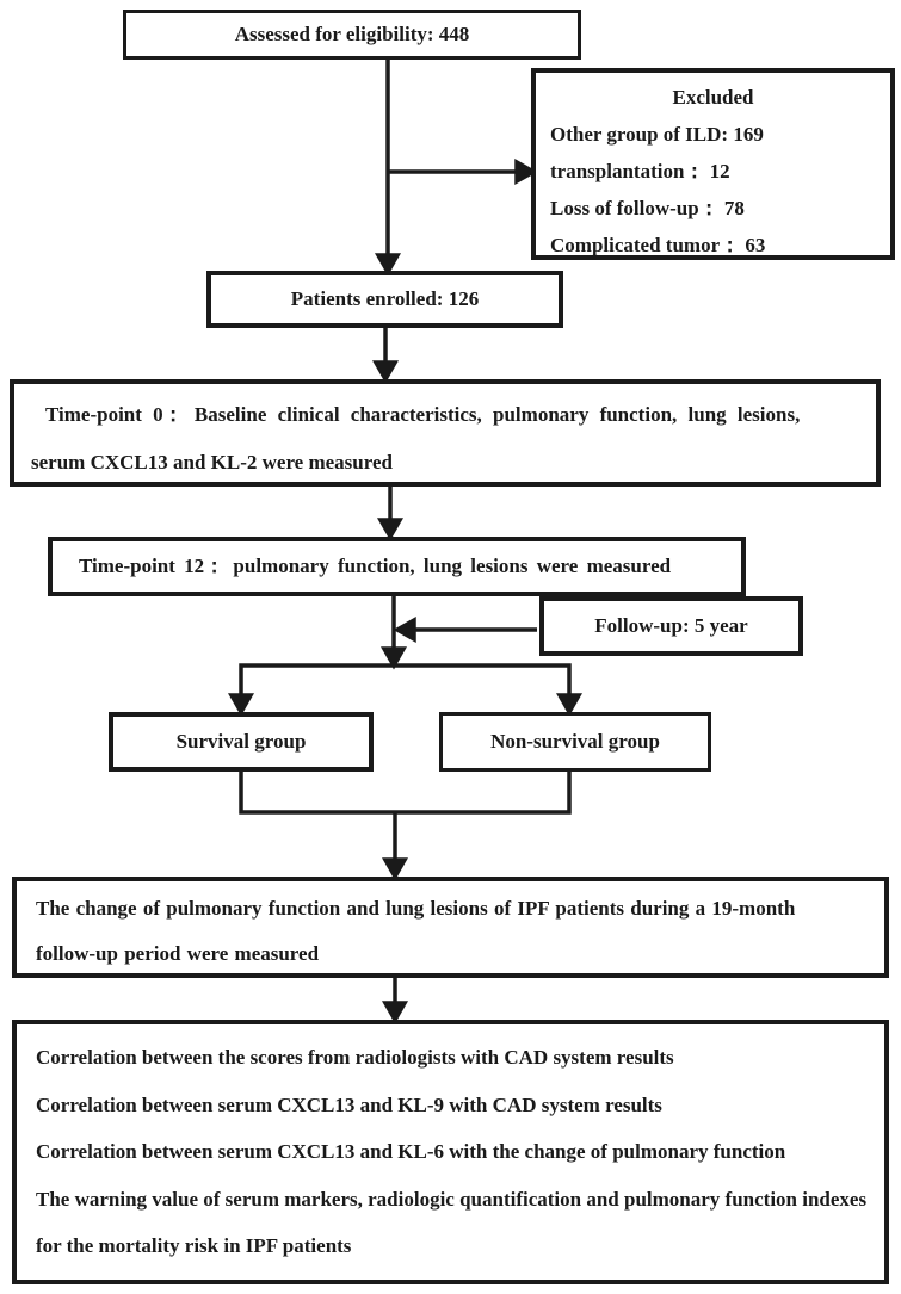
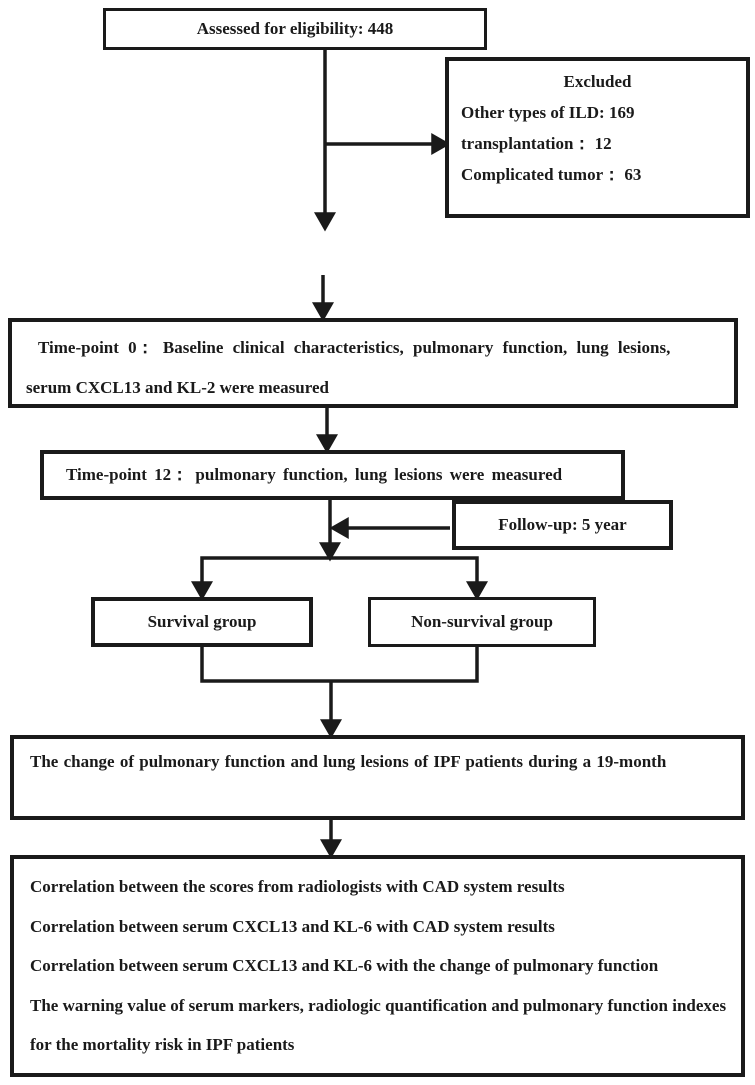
  Assessed for eligibility: 448
  Excluded
- Other group of ILD: 169
+ Other types of ILD: 169
  transplantation： 12
- Loss of follow-up： 78
  Complicated tumor： 63
- Patients enrolled: 126
  Time-point 0： Baseline clinical characteristics, pulmonary function, lung lesions,
  serum CXCL13 and KL-2 were measured
  Time-point 12： pulmonary function, lung lesions were measured
  Follow-up: 5 year
  Survival group
  Non-survival group
  The change of pulmonary function and lung lesions of IPF patients during a 19-month
- follow-up period were measured
  Correlation between the scores from radiologists with CAD system results
- Correlation between serum CXCL13 and KL-9 with CAD system results
+ Correlation between serum CXCL13 and KL-6 with CAD system results
  Correlation between serum CXCL13 and KL-6 with the change of pulmonary function
  The warning value of serum markers, radiologic quantification and pulmonary function indexes for the mortality risk in IPF patients
